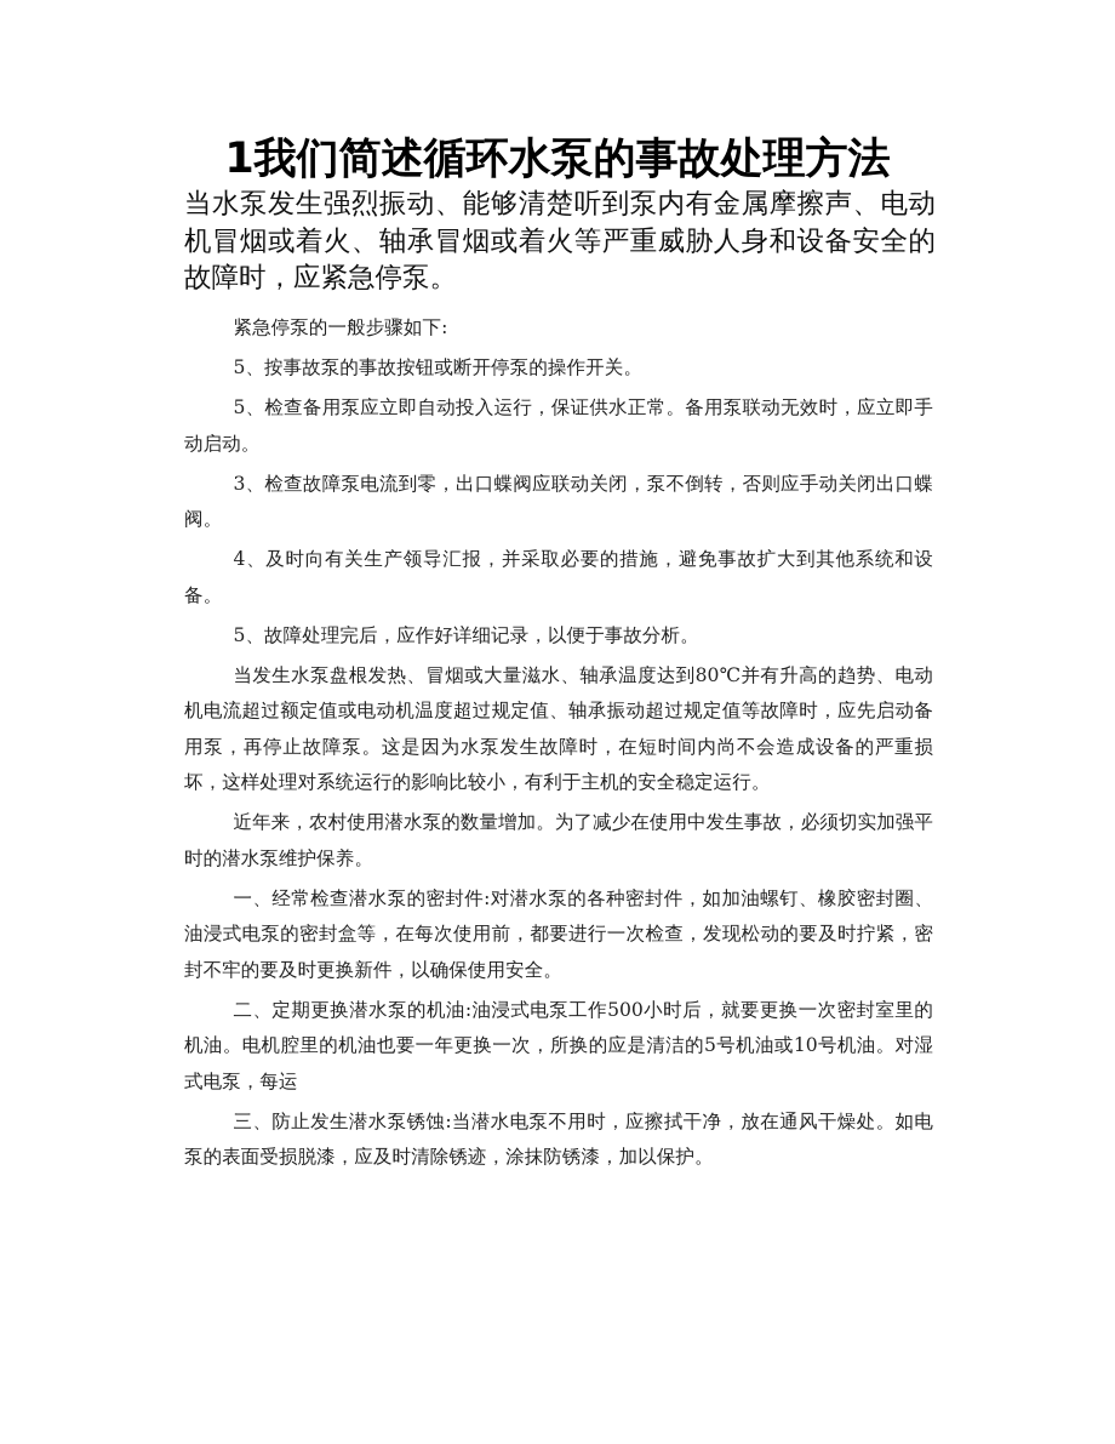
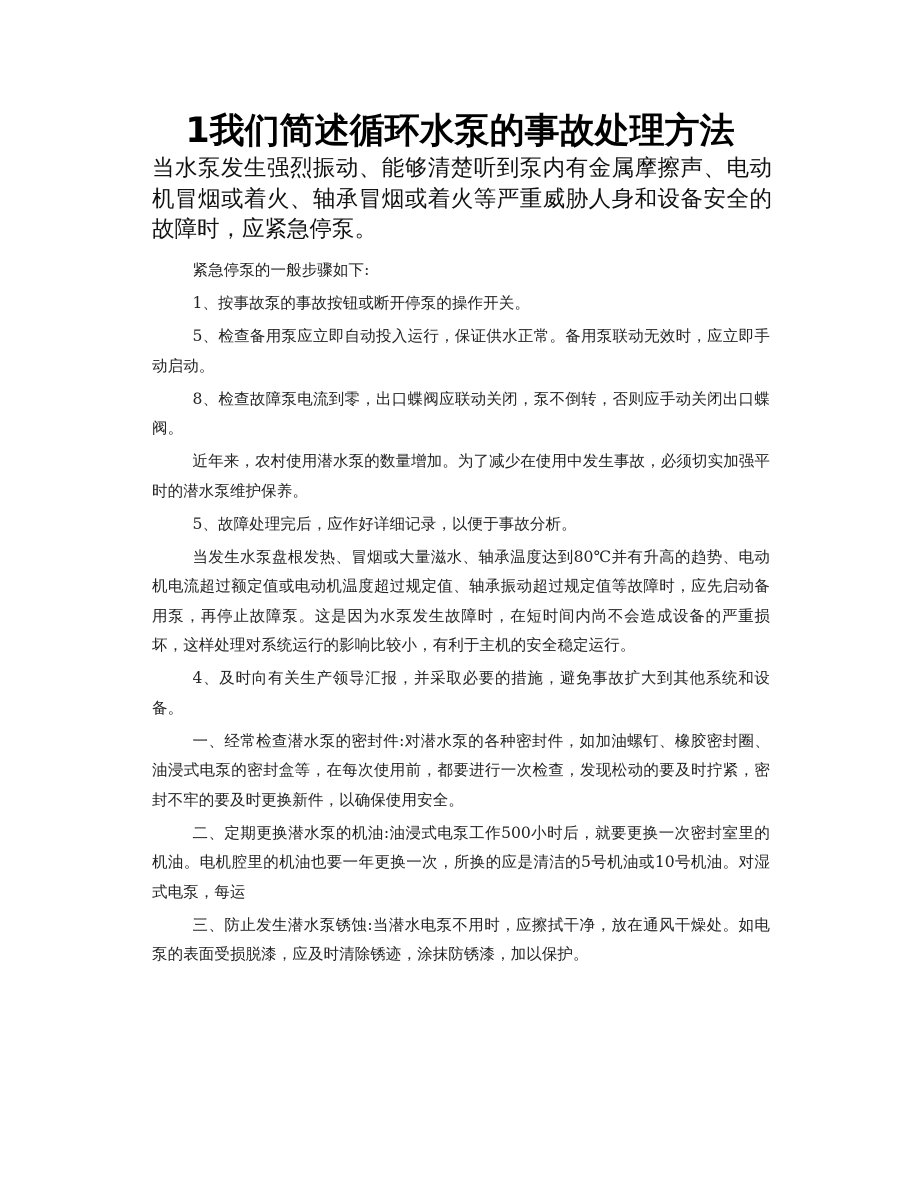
  1我们简述循环水泵的事故处理方法
  当水泵发生强烈振动、能够清楚听到泵内有金属摩擦声、电动机冒烟或着火、轴承冒烟或着火等严重威胁人身和设备安全的故障时，应紧急停泵。
  紧急停泵的一般步骤如下:
- 5、按事故泵的事故按钮或断开停泵的操作开关。
+ 1、按事故泵的事故按钮或断开停泵的操作开关。
  5、检查备用泵应立即自动投入运行，保证供水正常。备用泵联动无效时，应立即手动启动。
- 3、检查故障泵电流到零，出口蝶阀应联动关闭，泵不倒转，否则应手动关闭出口蝶阀。
+ 8、检查故障泵电流到零，出口蝶阀应联动关闭，泵不倒转，否则应手动关闭出口蝶阀。
- 4、及时向有关生产领导汇报，并采取必要的措施，避免事故扩大到其他系统和设备。
+ 近年来，农村使用潜水泵的数量增加。为了减少在使用中发生事故，必须切实加强平时的潜水泵维护保养。
  5、故障处理完后，应作好详细记录，以便于事故分析。
  当发生水泵盘根发热、冒烟或大量滋水、轴承温度达到80℃并有升高的趋势、电动机电流超过额定值或电动机温度超过规定值、轴承振动超过规定值等故障时，应先启动备用泵，再停止故障泵。这是因为水泵发生故障时，在短时间内尚不会造成设备的严重损坏，这样处理对系统运行的影响比较小，有利于主机的安全稳定运行。
- 近年来，农村使用潜水泵的数量增加。为了减少在使用中发生事故，必须切实加强平时的潜水泵维护保养。
+ 4、及时向有关生产领导汇报，并采取必要的措施，避免事故扩大到其他系统和设备。
  一、经常检查潜水泵的密封件:对潜水泵的各种密封件，如加油螺钉、橡胶密封圈、油浸式电泵的密封盒等，在每次使用前，都要进行一次检查，发现松动的要及时拧紧，密封不牢的要及时更换新件，以确保使用安全。
  二、定期更换潜水泵的机油:油浸式电泵工作500小时后，就要更换一次密封室里的机油。电机腔里的机油也要一年更换一次，所换的应是清洁的5号机油或10号机油。对湿式电泵，每运
  三、防止发生潜水泵锈蚀:当潜水电泵不用时，应擦拭干净，放在通风干燥处。如电泵的表面受损脱漆，应及时清除锈迹，涂抹防锈漆，加以保护。
